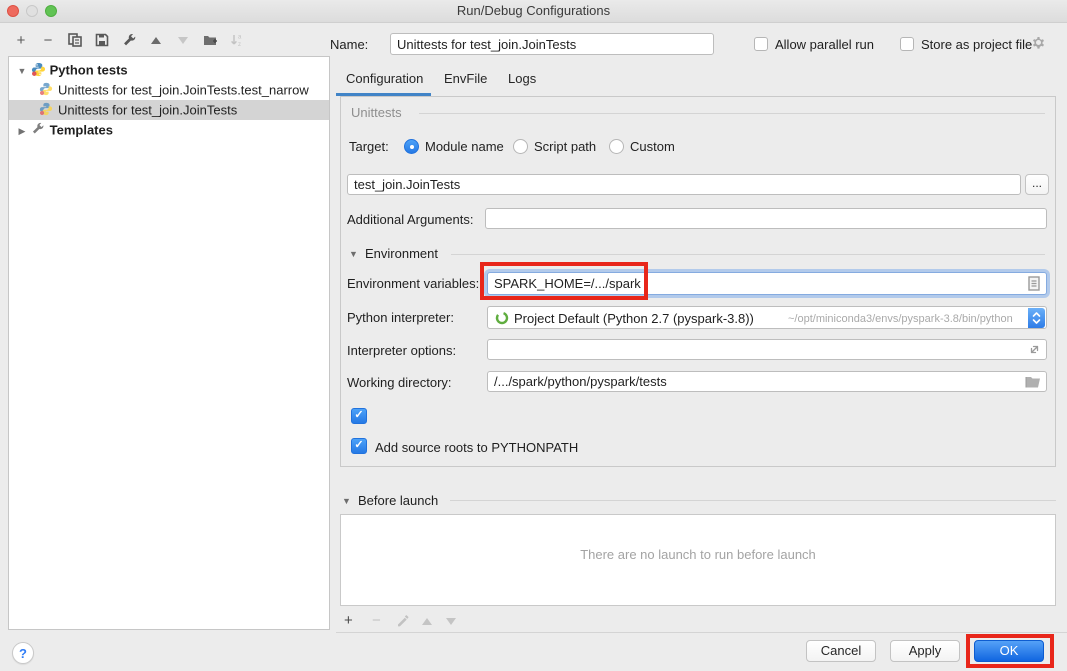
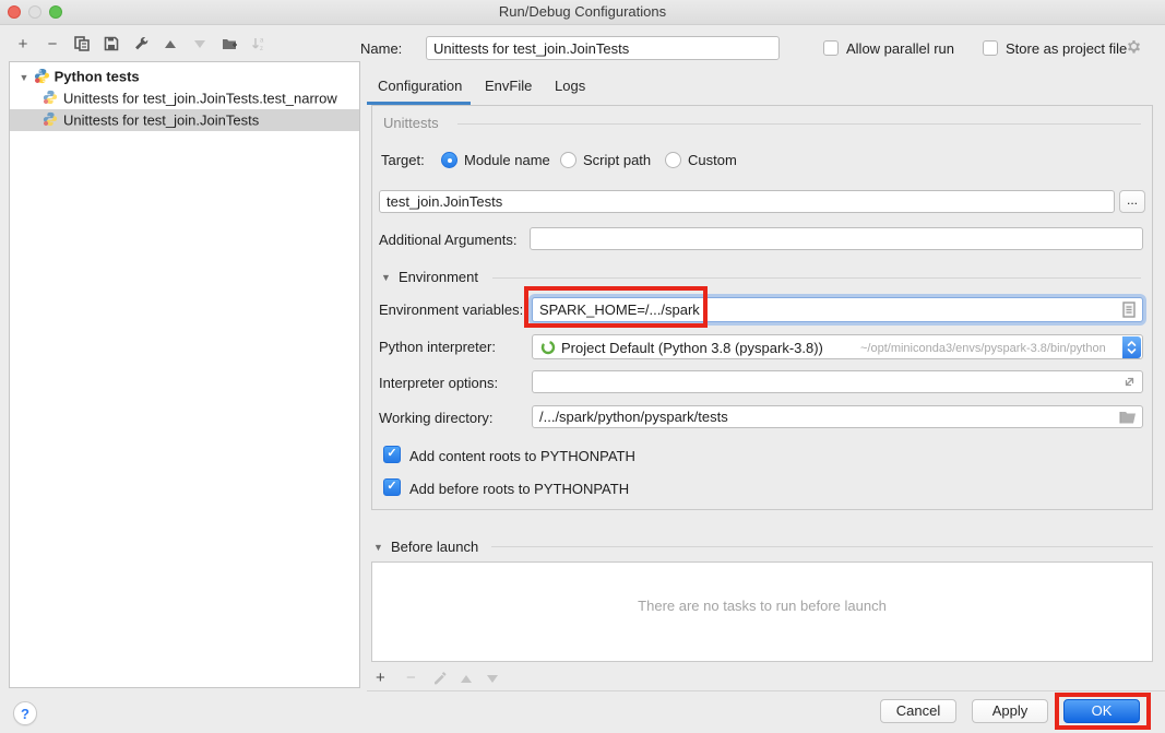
  Run/Debug Configurations
  +
  −
  ▼ Python tests
  Unittests for test_join.JoinTests.test_narrow
  Unittests for test_join.JoinTests
- ▶ Templates
  Name:
  Unittests for test_join.JoinTests
  Allow parallel run
  Store as project file
  Configuration
  EnvFile
  Logs
  Unittests
  Target:
  Module name
  Script path
  Custom
  test_join.JoinTests
  ...
  Additional Arguments:
  ▼
  Environment
  Environment variables:
  SPARK_HOME=/.../spark
  Python interpreter:
- Project Default (Python 2.7 (pyspark-3.8))
+ Project Default (Python 3.8 (pyspark-3.8))
  ~/opt/miniconda3/envs/pyspark-3.8/bin/python
  Interpreter options:
  Working directory:
  /.../spark/python/pyspark/tests
  ✓
+ Add content roots to PYTHONPATH
  ✓
- Add source roots to PYTHONPATH
+ Add before roots to PYTHONPATH
  ▼
  Before launch
- There are no launch to run before launch
+ There are no tasks to run before launch
  +
  ?
  Cancel
  Apply
  OK
